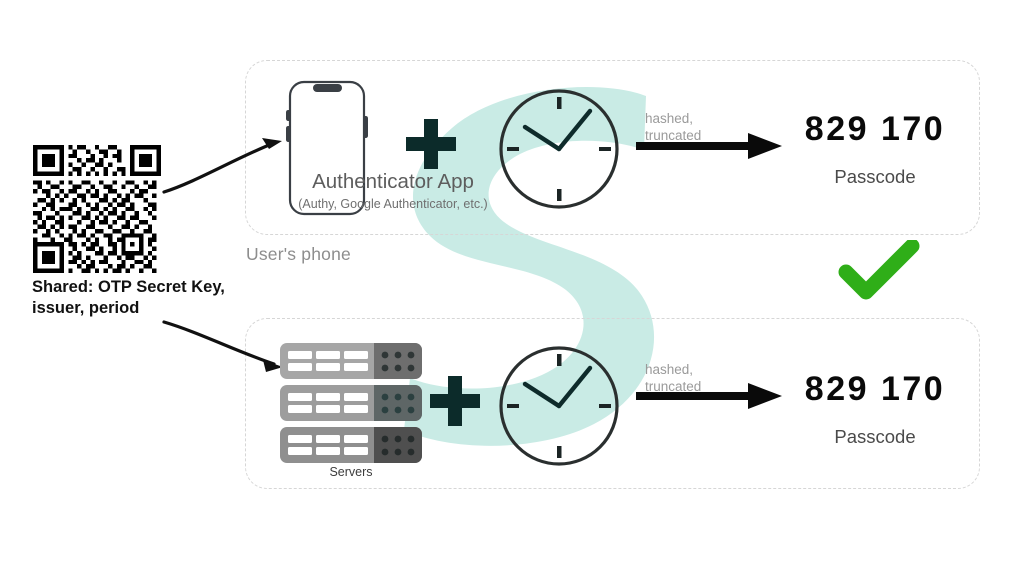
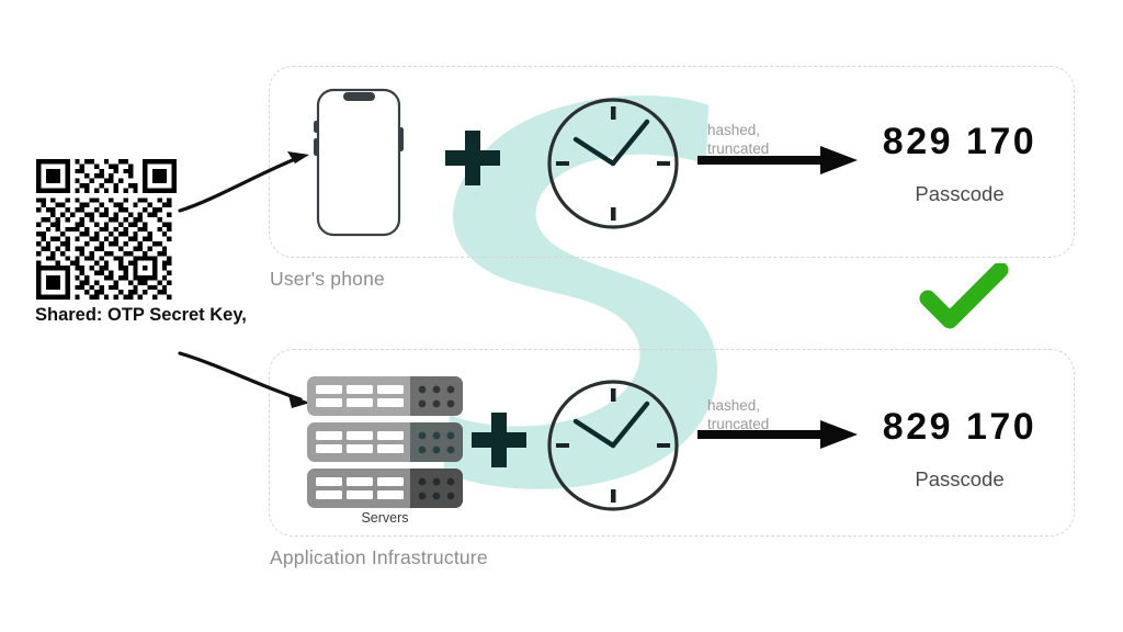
  User's phone
+ Application Infrastructure
  Shared: OTP Secret Key,
- issuer, period
- Authenticator App
- (Authy, Google Authenticator, etc.)
  Servers
  hashed,
  truncated
  hashed,
  truncated
  829 170
  Passcode
  829 170
  Passcode
